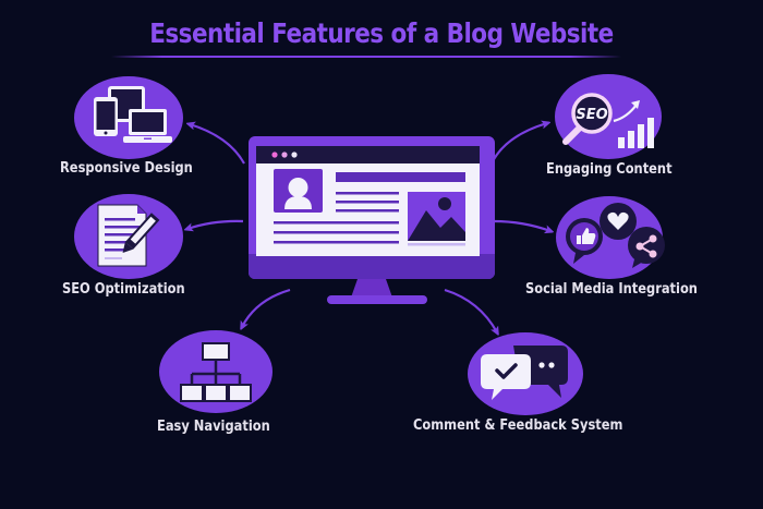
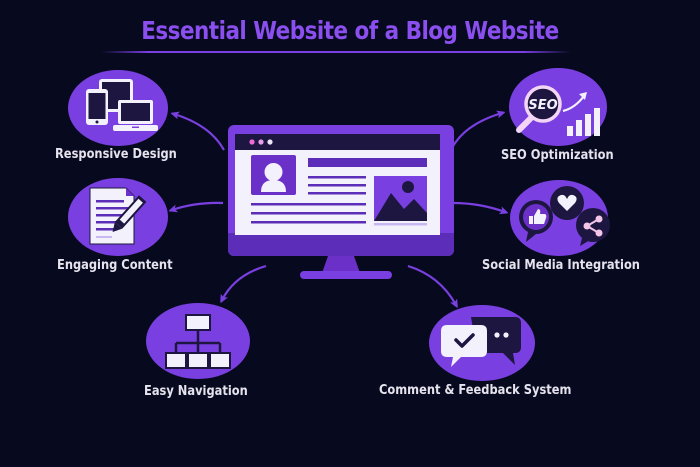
- Essential Features of a Blog Website
+ Essential Website of a Blog Website
  Responsive Design
- SEO Optimization
+ Engaging Content
  Easy Navigation
  SEO
- Engaging Content
+ SEO Optimization
  Social Media Integration
  Comment & Feedback System
